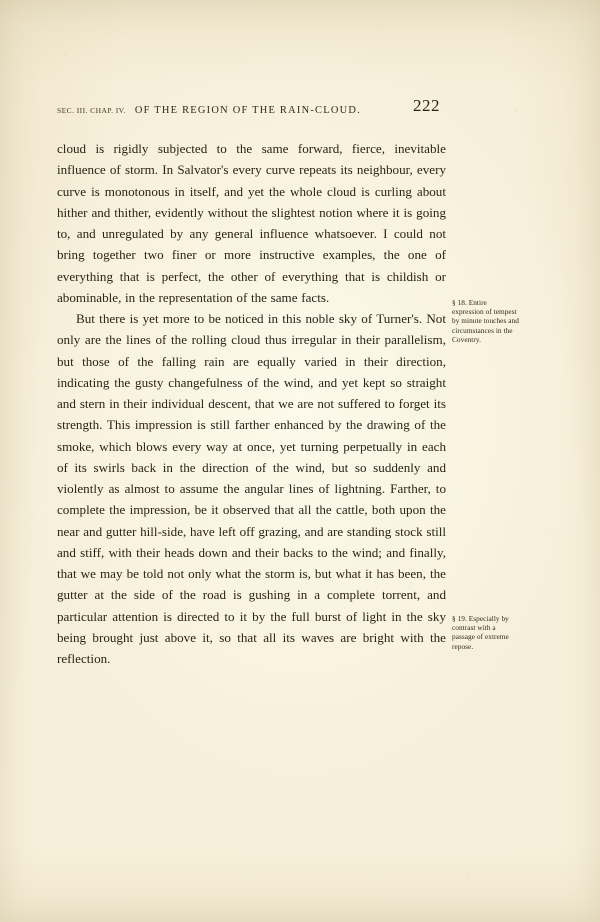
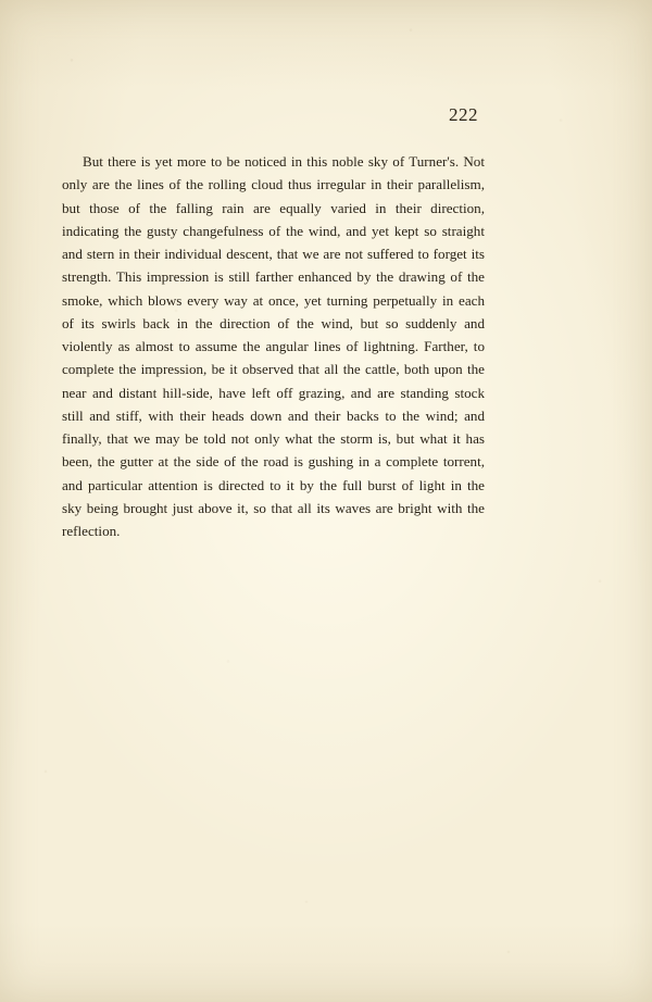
- SEC. III. CHAP. IV. OF THE REGION OF THE RAIN-CLOUD.
  222
- cloud is rigidly subjected to the same forward, fierce, inevitable influence of storm. In Salvator's every curve repeats its neighbour, every curve is monotonous in itself, and yet the whole cloud is curling about hither and thither, evidently without the slightest notion where it is going to, and unregulated by any general influence whatsoever. I could not bring together two finer or more instructive examples, the one of everything that is perfect, the other of everything that is childish or abominable, in the representation of the same facts.
- But there is yet more to be noticed in this noble sky of Turner's. Not only are the lines of the rolling cloud thus irregular in their parallelism, but those of the falling rain are equally varied in their direction, indicating the gusty changefulness of the wind, and yet kept so straight and stern in their individual descent, that we are not suffered to forget its strength. This impression is still farther enhanced by the drawing of the smoke, which blows every way at once, yet turning perpetually in each of its swirls back in the direction of the wind, but so suddenly and violently as almost to assume the angular lines of lightning. Farther, to complete the impression, be it observed that all the cattle, both upon the near and gutter hill-side, have left off grazing, and are standing stock still and stiff, with their heads down and their backs to the wind; and finally, that we may be told not only what the storm is, but what it has been, the gutter at the side of the road is gushing in a complete torrent, and particular attention is directed to it by the full burst of light in the sky being brought just above it, so that all its waves are bright with the reflection.
+ But there is yet more to be noticed in this noble sky of Turner's. Not only are the lines of the rolling cloud thus irregular in their parallelism, but those of the falling rain are equally varied in their direction, indicating the gusty changefulness of the wind, and yet kept so straight and stern in their individual descent, that we are not suffered to forget its strength. This impression is still farther enhanced by the drawing of the smoke, which blows every way at once, yet turning perpetually in each of its swirls back in the direction of the wind, but so suddenly and violently as almost to assume the angular lines of lightning. Farther, to complete the impression, be it observed that all the cattle, both upon the near and distant hill-side, have left off grazing, and are standing stock still and stiff, with their heads down and their backs to the wind; and finally, that we may be told not only what the storm is, but what it has been, the gutter at the side of the road is gushing in a complete torrent, and particular attention is directed to it by the full burst of light in the sky being brought just above it, so that all its waves are bright with the reflection.
- § 18. Entire expression of tempest by minute touches and circumstances in the Coventry.
- § 19. Especially by contrast with a passage of extreme repose.
